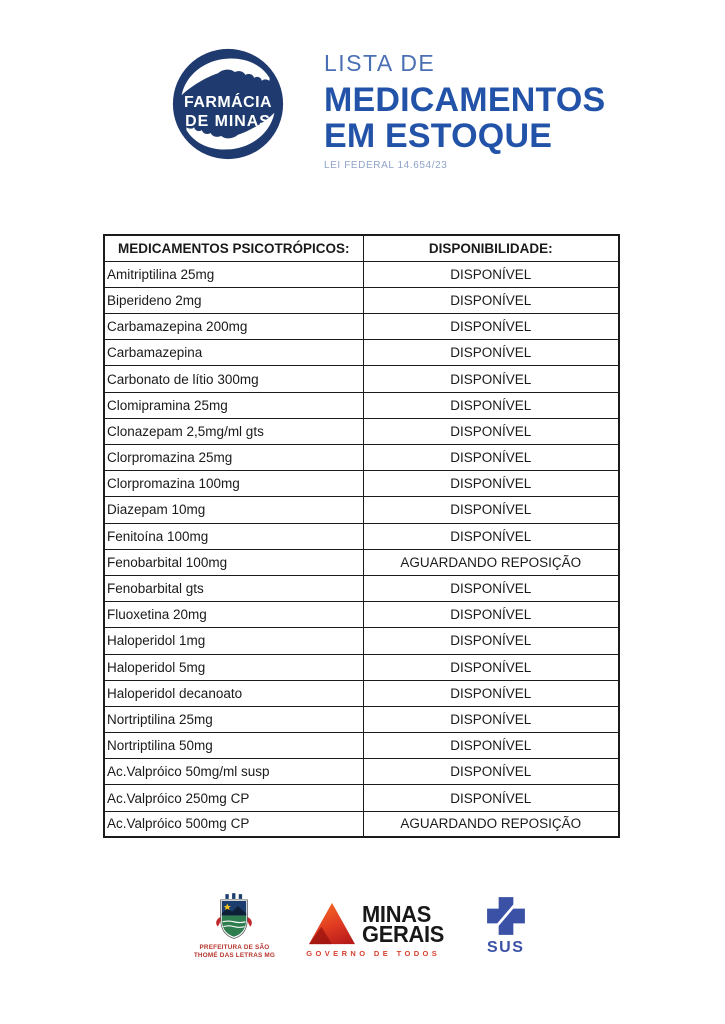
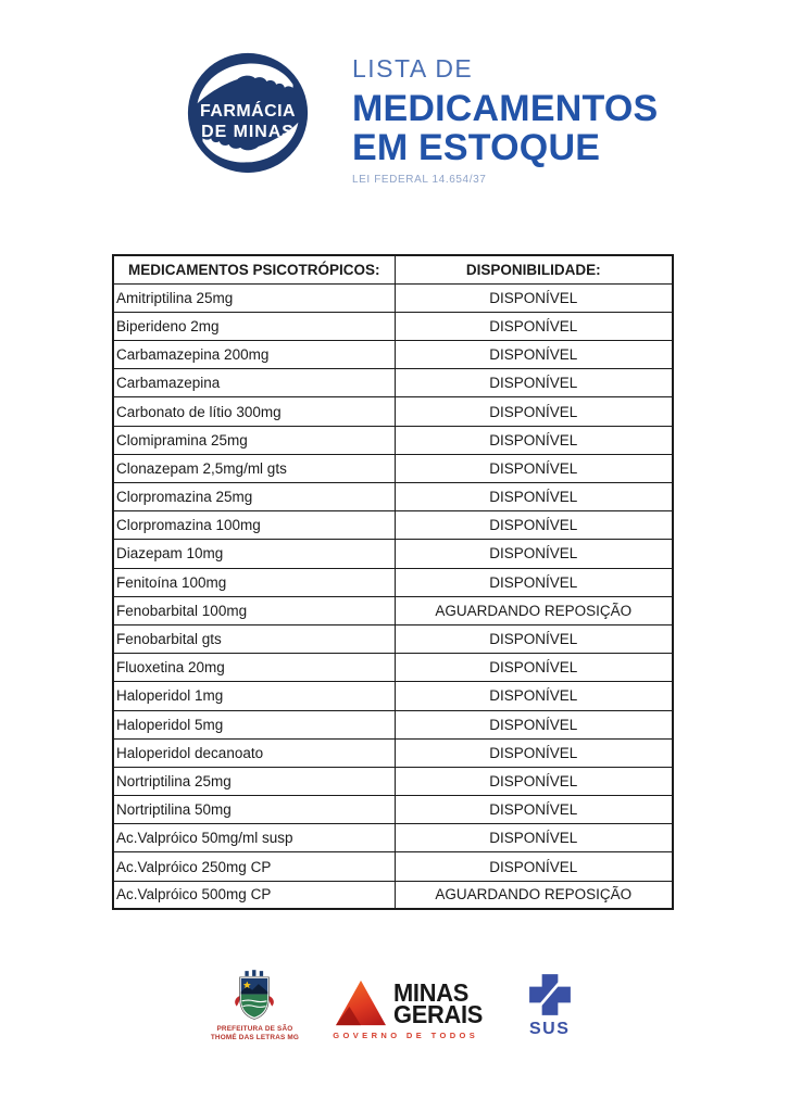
  FARMÁCIA
  DE MINAS
  LISTA DE
  MEDICAMENTOS
  EM ESTOQUE
- LEI FEDERAL 14.654/23
+ LEI FEDERAL 14.654/37
  MEDICAMENTOS PSICOTRÓPICOS:	DISPONIBILIDADE:
  Amitriptilina 25mg	DISPONÍVEL
  Biperideno 2mg	DISPONÍVEL
  Carbamazepina 200mg	DISPONÍVEL
  Carbamazepina	DISPONÍVEL
  Carbonato de lítio 300mg	DISPONÍVEL
  Clomipramina 25mg	DISPONÍVEL
  Clonazepam 2,5mg/ml gts	DISPONÍVEL
  Clorpromazina 25mg	DISPONÍVEL
  Clorpromazina 100mg	DISPONÍVEL
  Diazepam 10mg	DISPONÍVEL
  Fenitoína 100mg	DISPONÍVEL
  Fenobarbital 100mg	AGUARDANDO REPOSIÇÃO
  Fenobarbital gts	DISPONÍVEL
  Fluoxetina 20mg	DISPONÍVEL
  Haloperidol 1mg	DISPONÍVEL
  Haloperidol 5mg	DISPONÍVEL
  Haloperidol decanoato	DISPONÍVEL
  Nortriptilina 25mg	DISPONÍVEL
  Nortriptilina 50mg	DISPONÍVEL
  Ac.Valpróico 50mg/ml susp	DISPONÍVEL
  Ac.Valpróico 250mg CP	DISPONÍVEL
  Ac.Valpróico 500mg CP	AGUARDANDO REPOSIÇÃO
  MINAS
  GERAIS
  GOVERNO DE TODOS
  SUS
